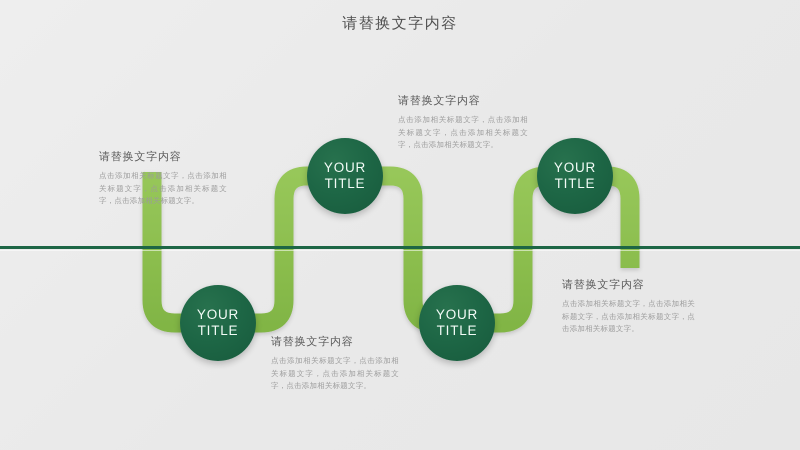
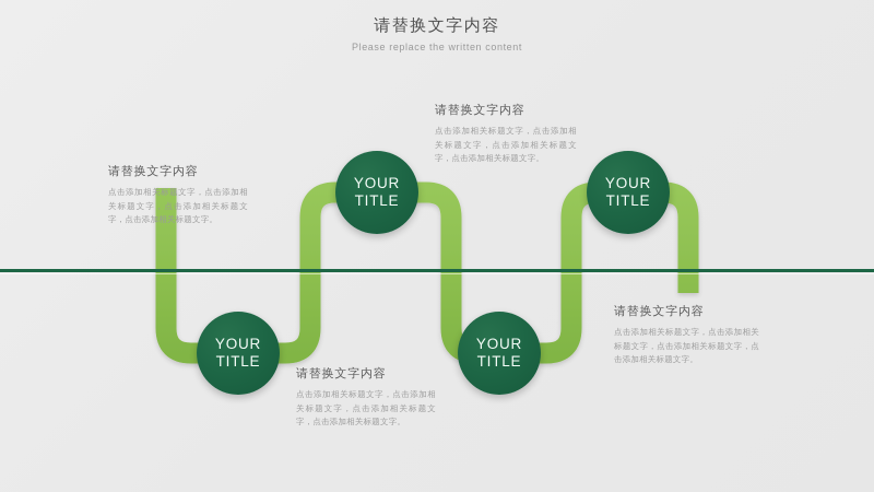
  请替换文字内容
+ Please replace the written content
  YOUR
  TITLE
  YOUR
  TITLE
  YOUR
  TITLE
  YOUR
  TITLE
  请替换文字内容
  点击添加相关标题文字，点击添加相关标题文字，点击添加相关标题文字，点击添加相关标题文字。
  请替换文字内容
  点击添加相关标题文字，点击添加相关标题文字，点击添加相关标题文字，点击添加相关标题文字。
  请替换文字内容
  点击添加相关标题文字，点击添加相关标题文字，点击添加相关标题文字，点击添加相关标题文字。
  请替换文字内容
  点击添加相关标题文字，点击添加相关标题文字，点击添加相关标题文字，点击添加相关标题文字。
